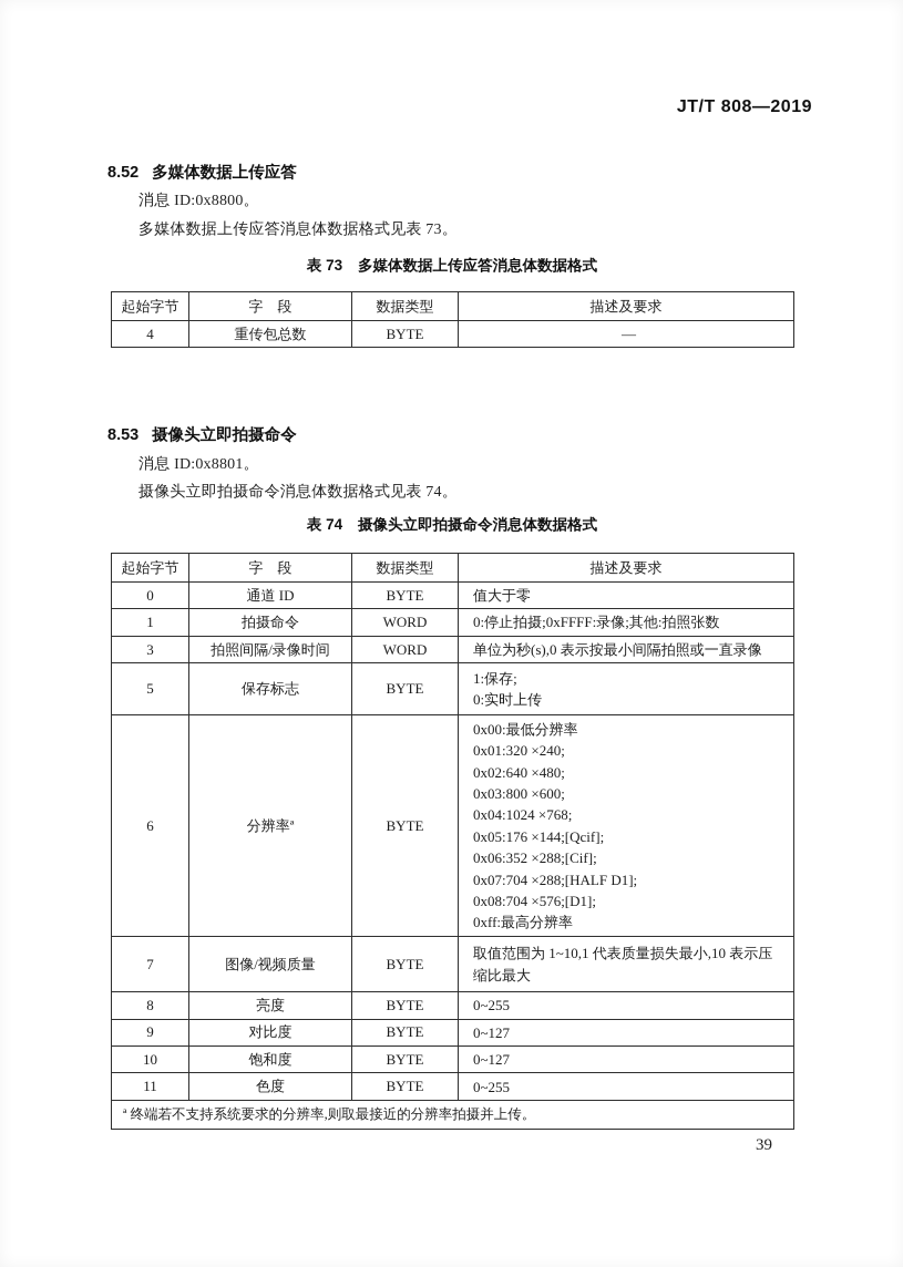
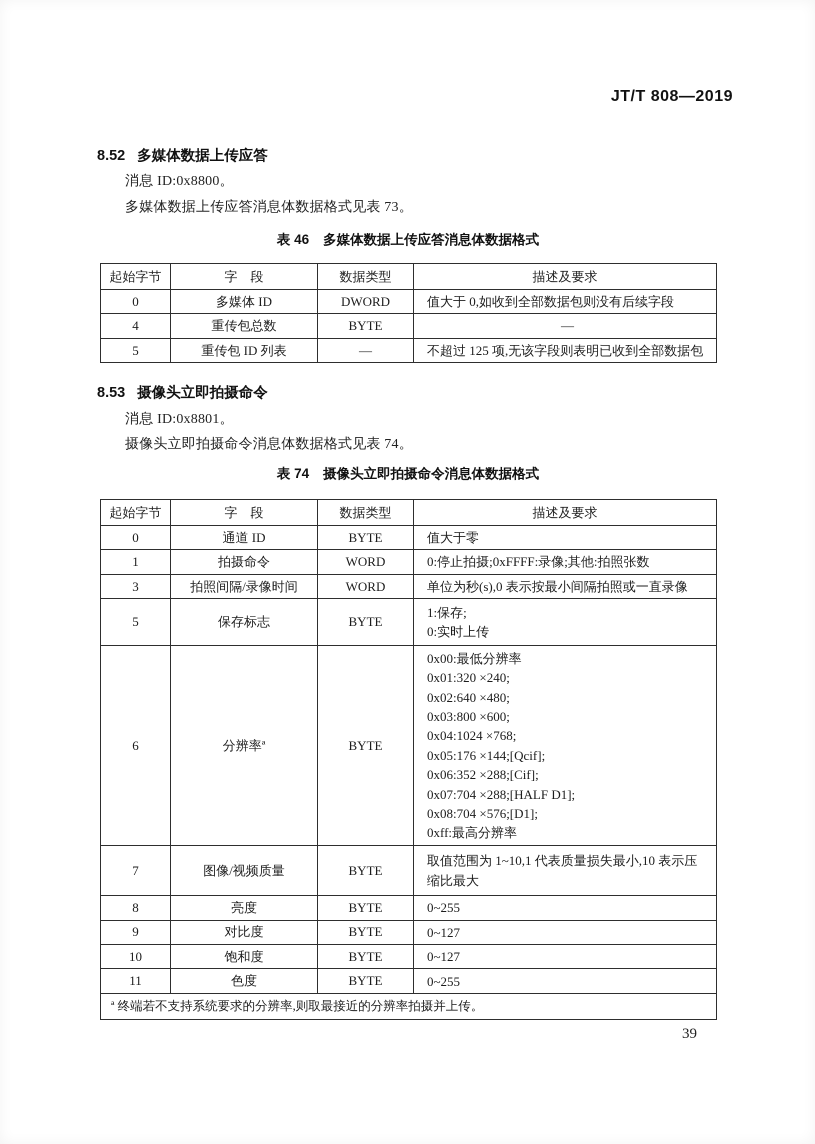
  JT/T 808—2019
  8.52 多媒体数据上传应答
  消息 ID:0x8800。
  多媒体数据上传应答消息体数据格式见表 73。
- 表 73 多媒体数据上传应答消息体数据格式
+ 表 46 多媒体数据上传应答消息体数据格式
  起始字节	字 段	数据类型	描述及要求
+ 0	多媒体 ID	DWORD	值大于 0,如收到全部数据包则没有后续字段
  4	重传包总数	BYTE	—
+ 5	重传包 ID 列表	—	不超过 125 项,无该字段则表明已收到全部数据包
  8.53 摄像头立即拍摄命令
  消息 ID:0x8801。
  摄像头立即拍摄命令消息体数据格式见表 74。
  表 74 摄像头立即拍摄命令消息体数据格式
  起始字节	字 段	数据类型	描述及要求
  0	通道 ID	BYTE	值大于零
  1	拍摄命令	WORD	0:停止拍摄;0xFFFF:录像;其他:拍照张数
  3	拍照间隔/录像时间	WORD	单位为秒(s),0 表示按最小间隔拍照或一直录像
  5	保存标志	BYTE	1:保存; 0:实时上传
  6	分辨率ª	BYTE	0x00:最低分辨率 0x01:320 ×240; 0x02:640 ×480; 0x03:800 ×600; 0x04:1024 ×768; 0x05:176 ×144;[Qcif]; 0x06:352 ×288;[Cif]; 0x07:704 ×288;[HALF D1]; 0x08:704 ×576;[D1]; 0xff:最高分辨率
  7	图像/视频质量	BYTE	取值范围为 1~10,1 代表质量损失最小,10 表示压缩比最大
  8	亮度	BYTE	0~255
  9	对比度	BYTE	0~127
  10	饱和度	BYTE	0~127
  11	色度	BYTE	0~255
  ª 终端若不支持系统要求的分辨率,则取最接近的分辨率拍摄并上传。
  39
